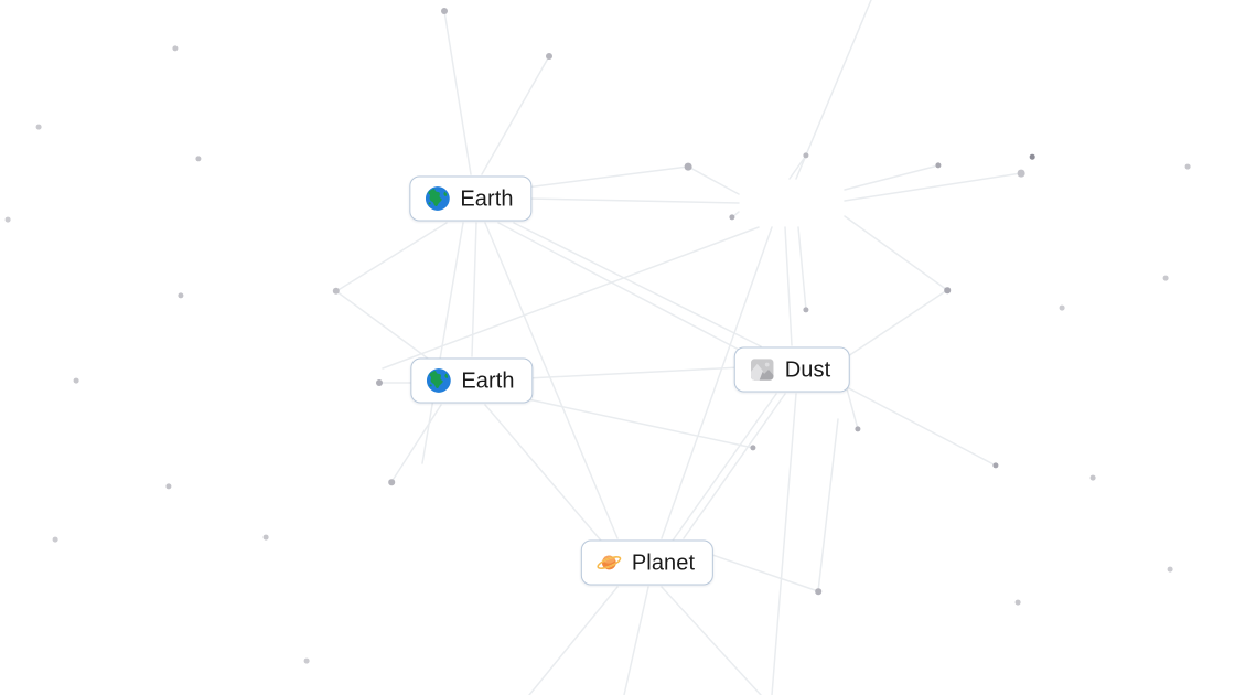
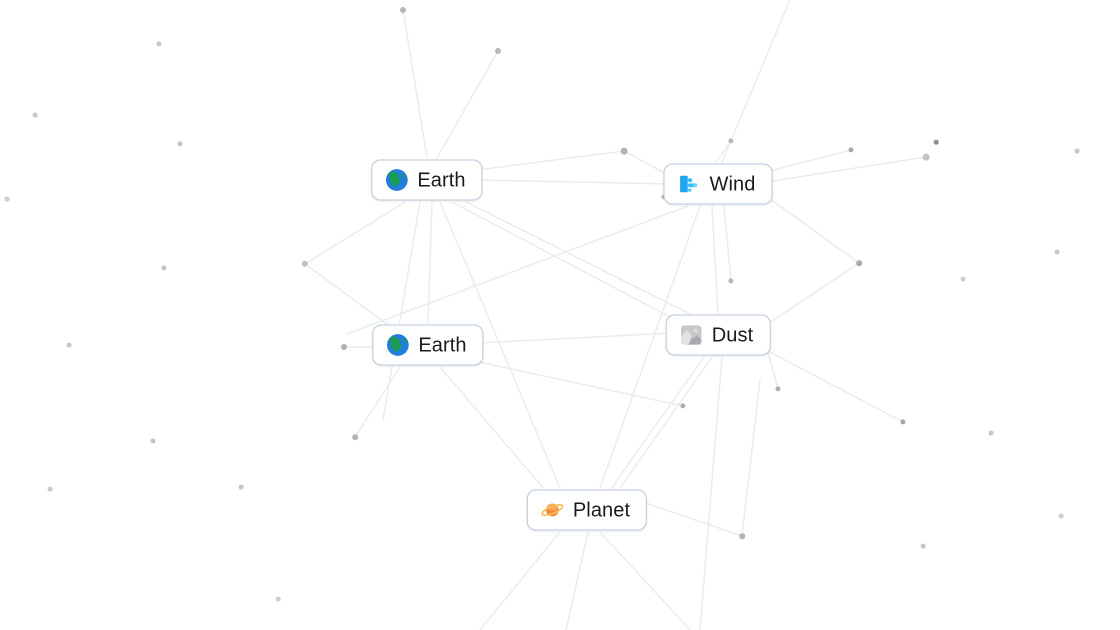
  Earth
+ Wind
  Earth
  Dust
  Planet
